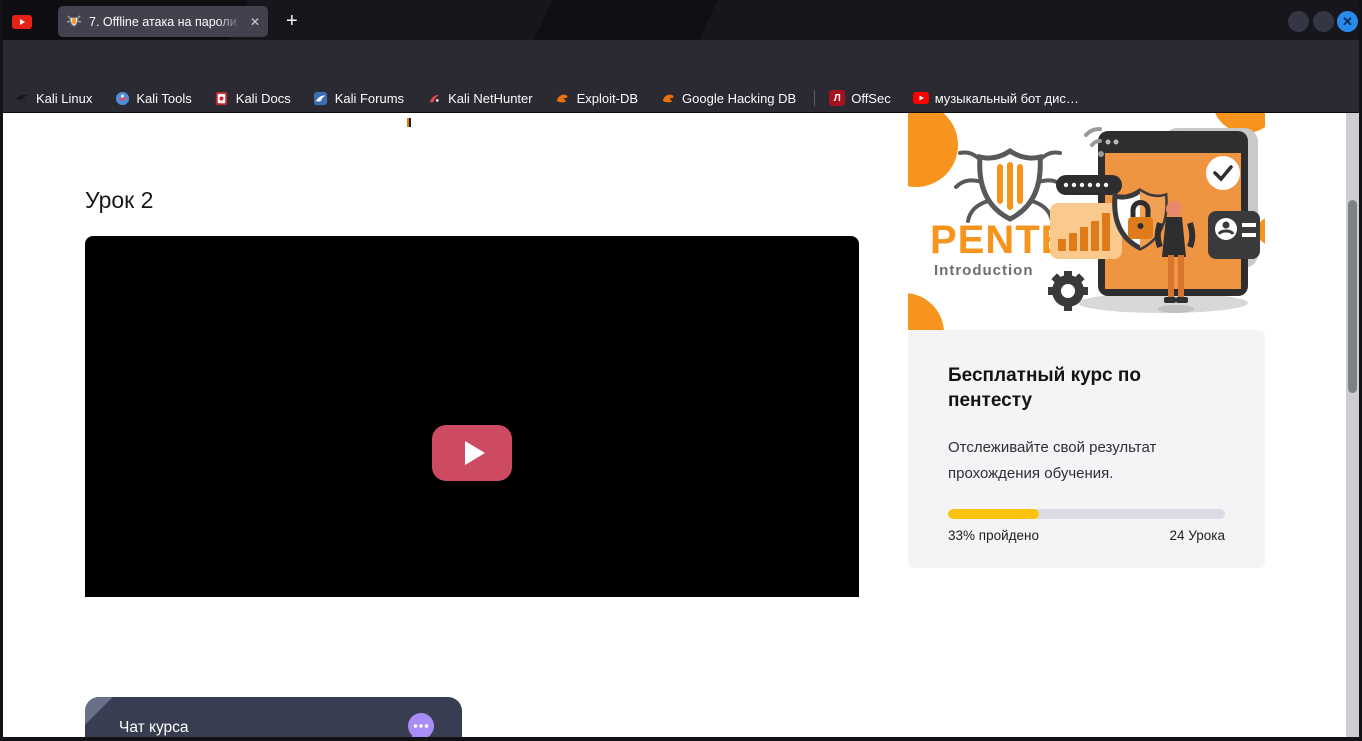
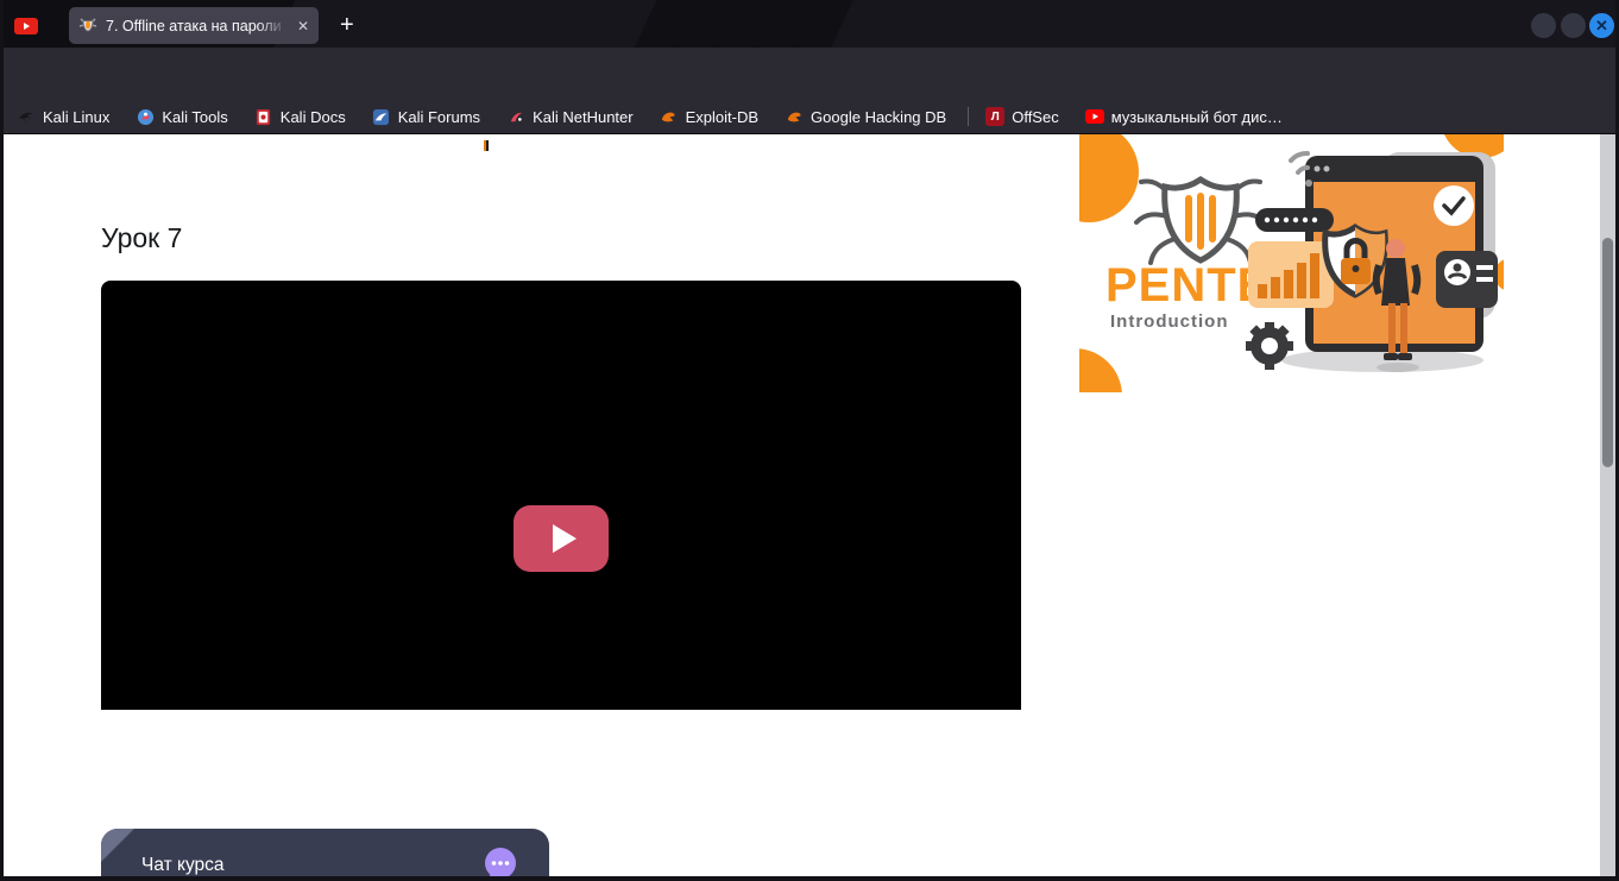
  7. Offline атака на пар
  ✕
  +
  ✕
  Kali Linux
  Kali Tools
  Kali Docs
  Kali Forums
  Kali NetHunter
  Exploit-DB
  Google Hacking DB
  Л
  OffSec
  музыкальный бот дис…
- Урок 2
+ Урок 7
  Чат курса
  Introduction
- Бесплатный курс по пентесту
- Отслеживайте свой результат прохождения обучения.
- 33% пройдено
- 24 Урока
